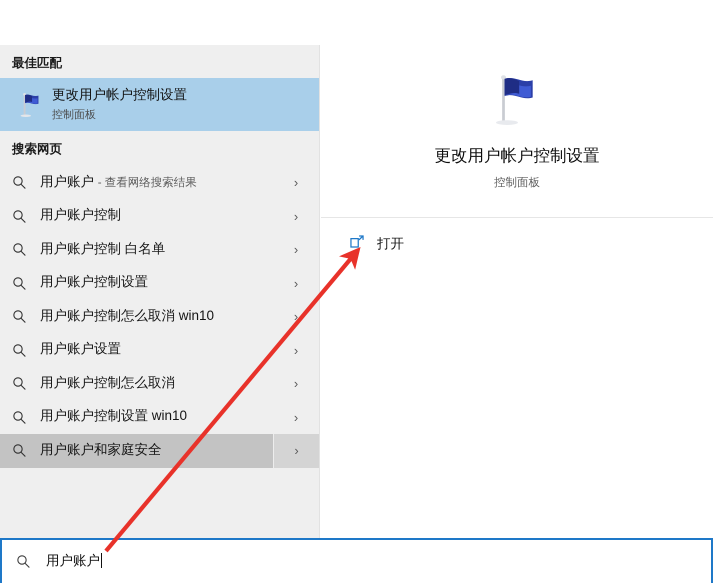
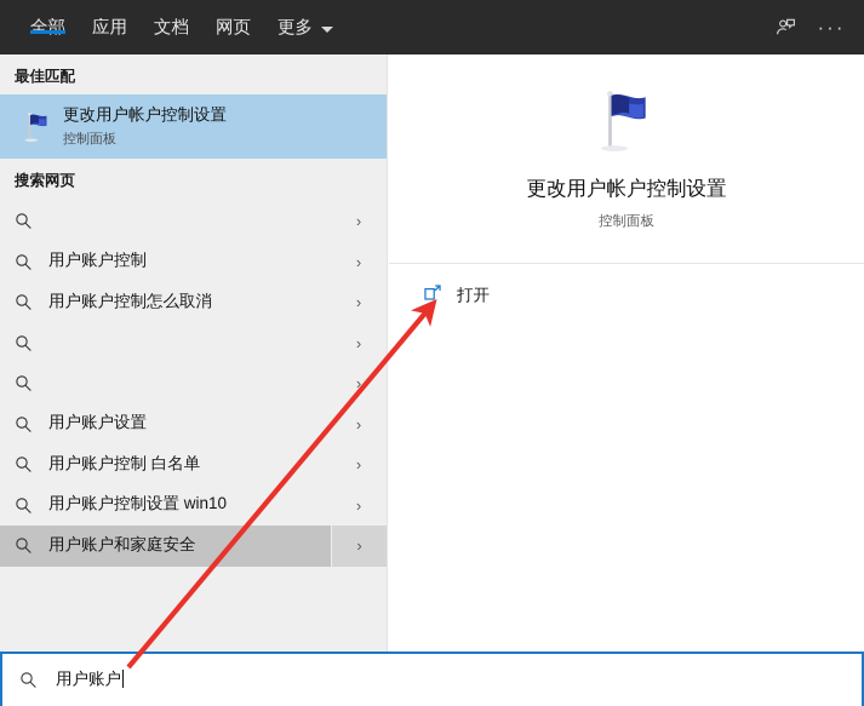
+ 全部
+ 应用
+ 文档
+ 网页
+ 更多
+ ···
  最佳匹配
  更改用户帐户控制设置
  控制面板
  搜索网页
- 用户账户 - 查看网络搜索结果
  ›
  用户账户控制
  ›
- 用户账户控制 白名单
+ 用户账户控制怎么取消
  ›
- 用户账户控制设置
  ›
- 用户账户控制怎么取消 win10
  ›
  用户账户设置
  ›
- 用户账户控制怎么取消
+ 用户账户控制 白名单
  ›
  用户账户控制设置 win10
  ›
  用户账户和家庭安全
  ›
  更改用户帐户控制设置
  控制面板
  打开
  用户账户
